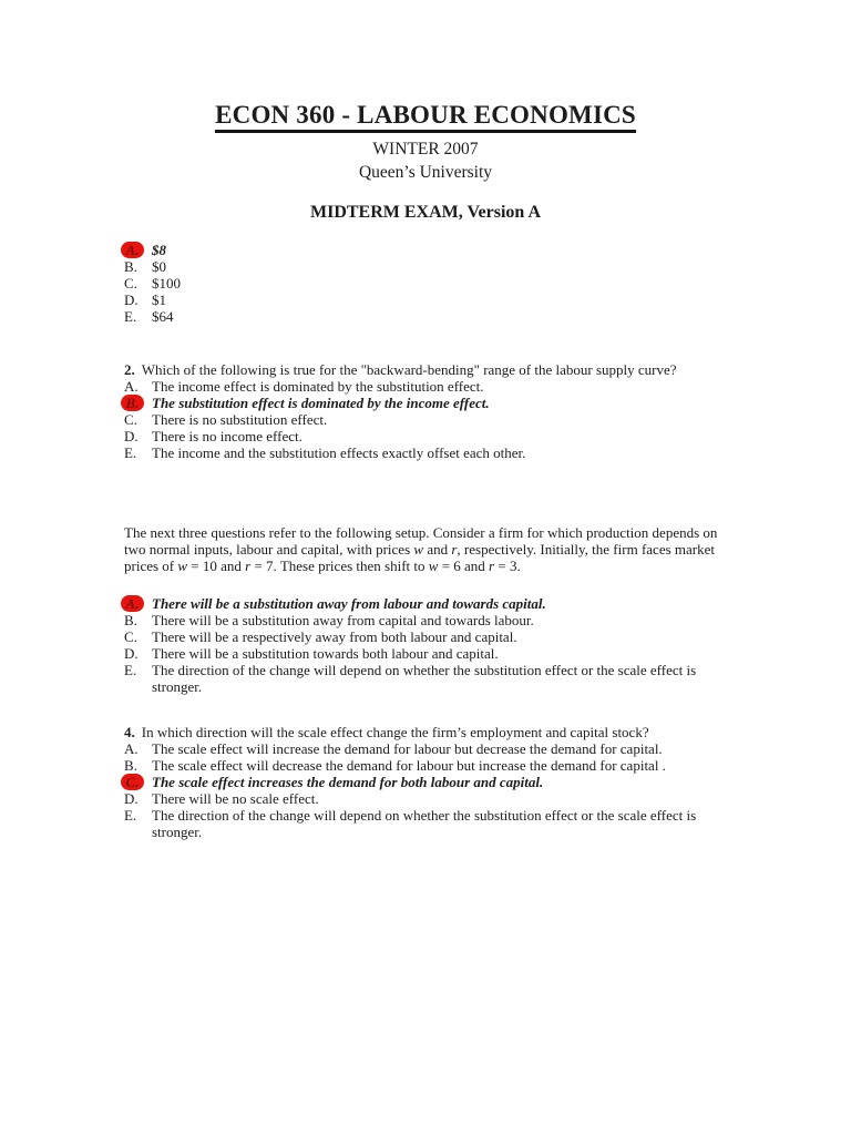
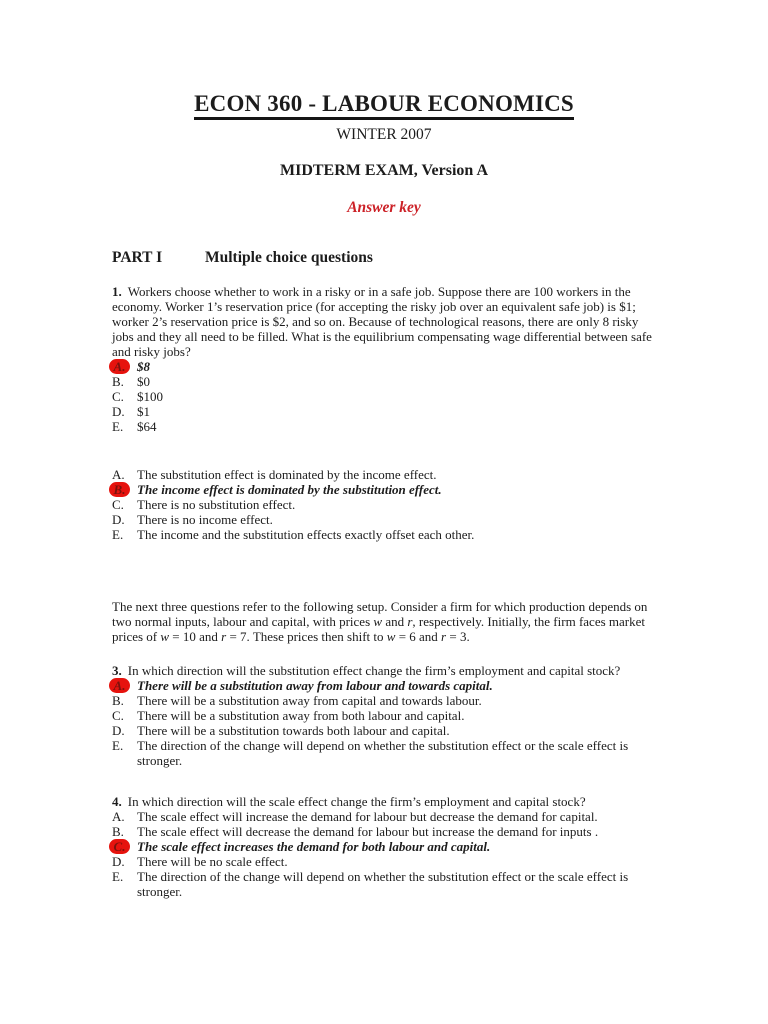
  ECON 360 - LABOUR ECONOMICS
  WINTER 2007
- Queen’s University
  MIDTERM EXAM, Version A
+ Answer key
+ PART I
+ Multiple choice questions
+ 1. Workers choose whether to work in a risky or in a safe job. Suppose there are 100 workers in the economy. Worker 1’s reservation price (for accepting the risky job over an equivalent safe job) is $1; worker 2’s reservation price is $2, and so on. Because of technological reasons, there are only 8 risky jobs and they all need to be filled. What is the equilibrium compensating wage differential between safe and risky jobs?
  A.
  $8
  B.
  $0
  C.
  $100
  D.
  $1
  E.
  $64
- 2. Which of the following is true for the "backward-bending" range of the labour supply curve?
  A.
- The income effect is dominated by the substitution effect.
+ The substitution effect is dominated by the income effect.
  B.
- The substitution effect is dominated by the income effect.
+ The income effect is dominated by the substitution effect.
  C.
  There is no substitution effect.
  D.
  There is no income effect.
  E.
  The income and the substitution effects exactly offset each other.
  The next three questions refer to the following setup. Consider a firm for which production depends on two normal inputs, labour and capital, with prices w and r, respectively. Initially, the firm faces market prices of w = 10 and r = 7. These prices then shift to w = 6 and r = 3.
+ 3. In which direction will the substitution effect change the firm’s employment and capital stock?
  A.
  There will be a substitution away from labour and towards capital.
  B.
  There will be a substitution away from capital and towards labour.
  C.
- There will be a respectively away from both labour and capital.
+ There will be a substitution away from both labour and capital.
  D.
  There will be a substitution towards both labour and capital.
  E.
  The direction of the change will depend on whether the substitution effect or the scale effect is stronger.
  4. In which direction will the scale effect change the firm’s employment and capital stock?
  A.
  The scale effect will increase the demand for labour but decrease the demand for capital.
  B.
- The scale effect will decrease the demand for labour but increase the demand for capital .
+ The scale effect will decrease the demand for labour but increase the demand for inputs .
  C.
  The scale effect increases the demand for both labour and capital.
  D.
  There will be no scale effect.
  E.
  The direction of the change will depend on whether the substitution effect or the scale effect is stronger.
